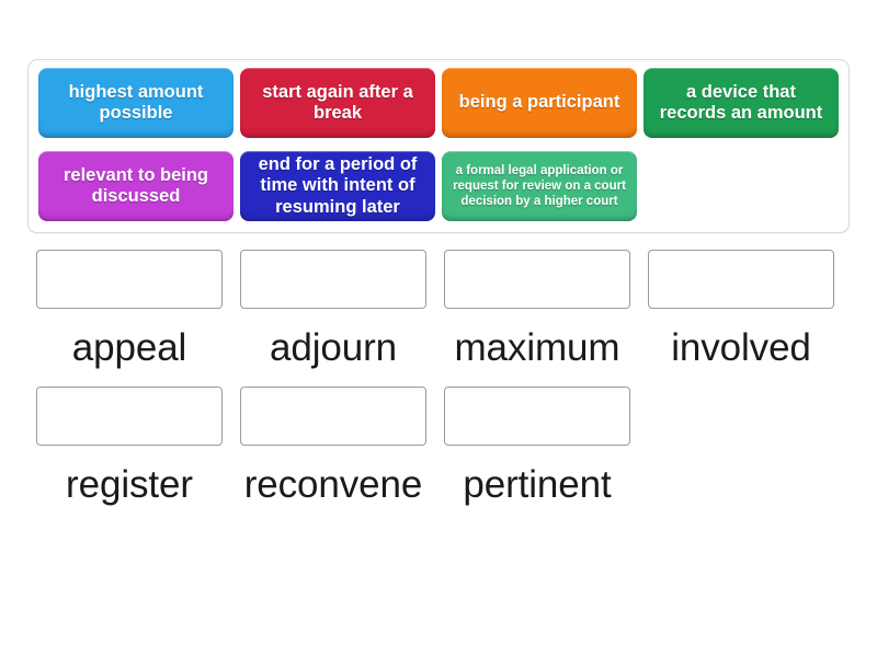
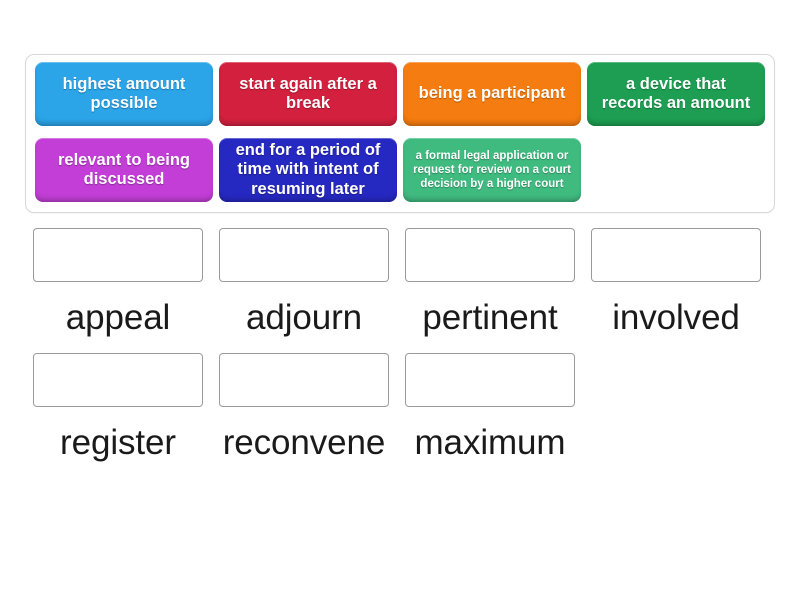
  highest amount possible
  start again after a break
  being a participant
  a device that records an amount
  relevant to being discussed
  end for a period of time with intent of resuming later
  a formal legal application or request for review on a court decision by a higher court
  appeal
  adjourn
- maximum
+ pertinent
  involved
  register
  reconvene
- pertinent
+ maximum
